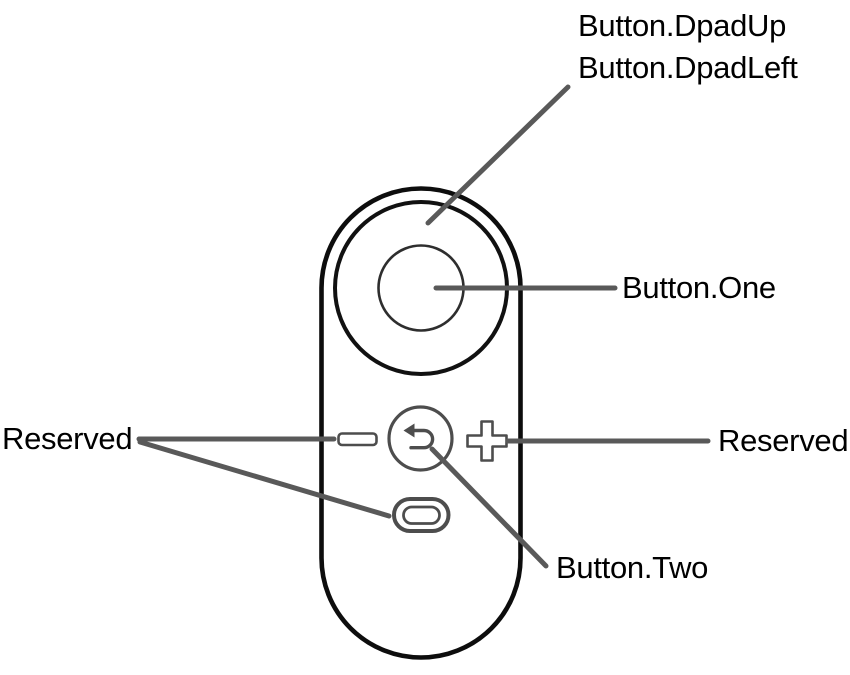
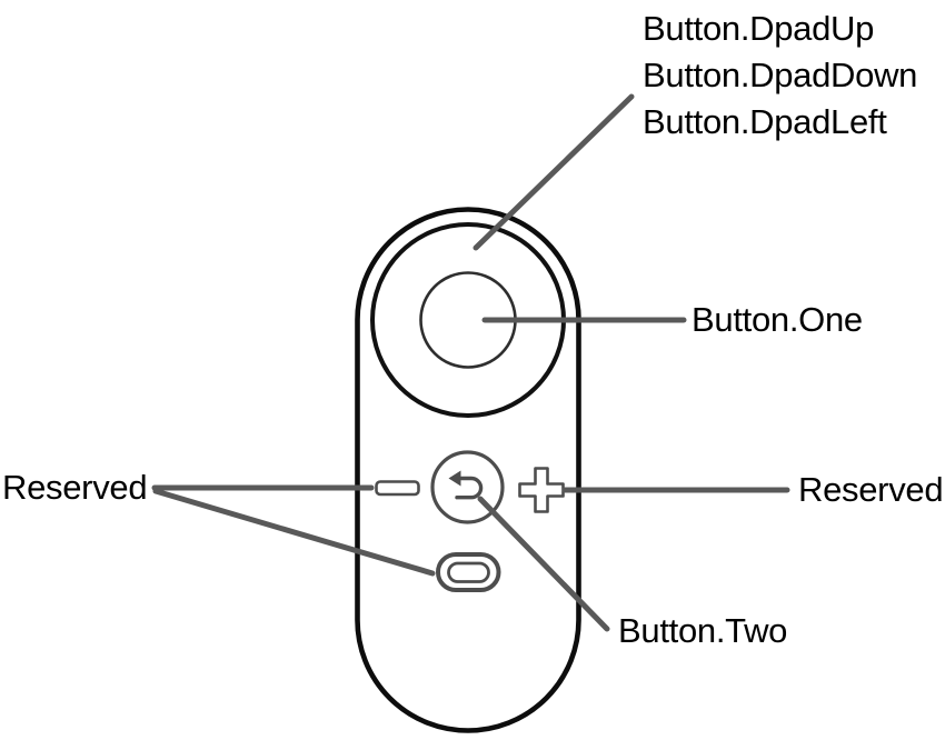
  Button.DpadUp
+ Button.DpadDown
  Button.DpadLeft
  Button.One
  Reserved
  Reserved
  Button.Two
